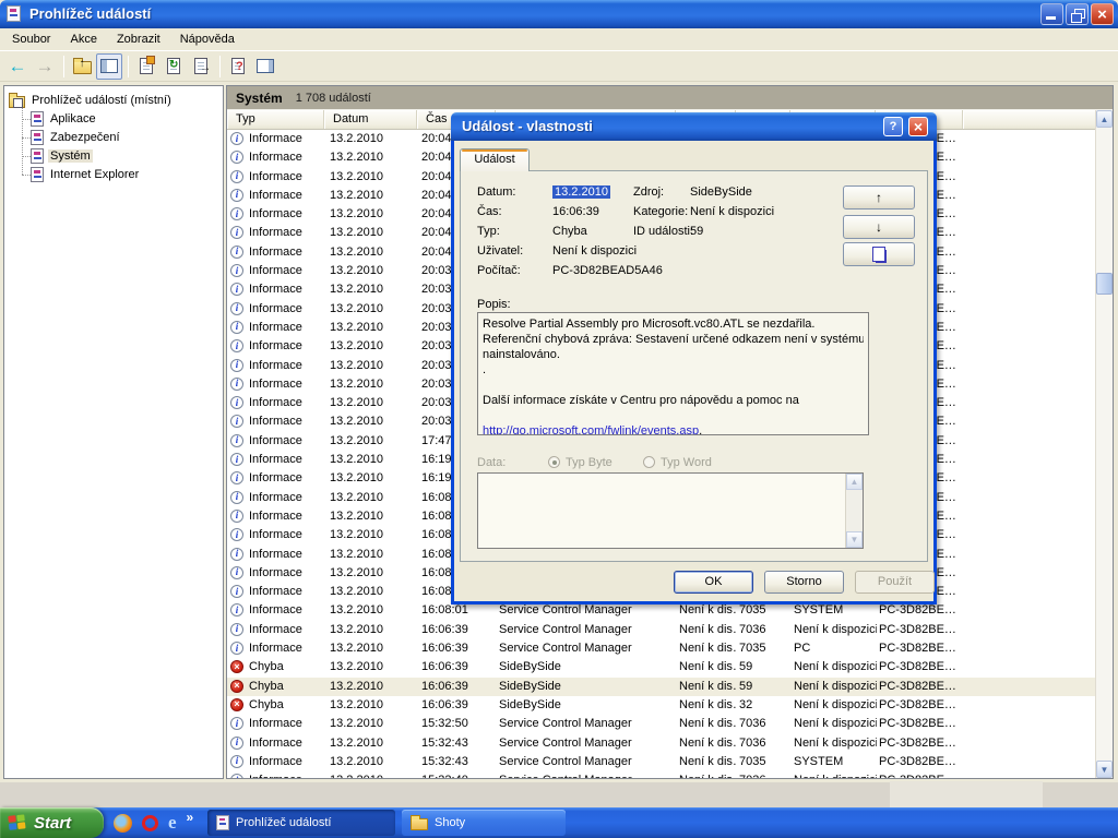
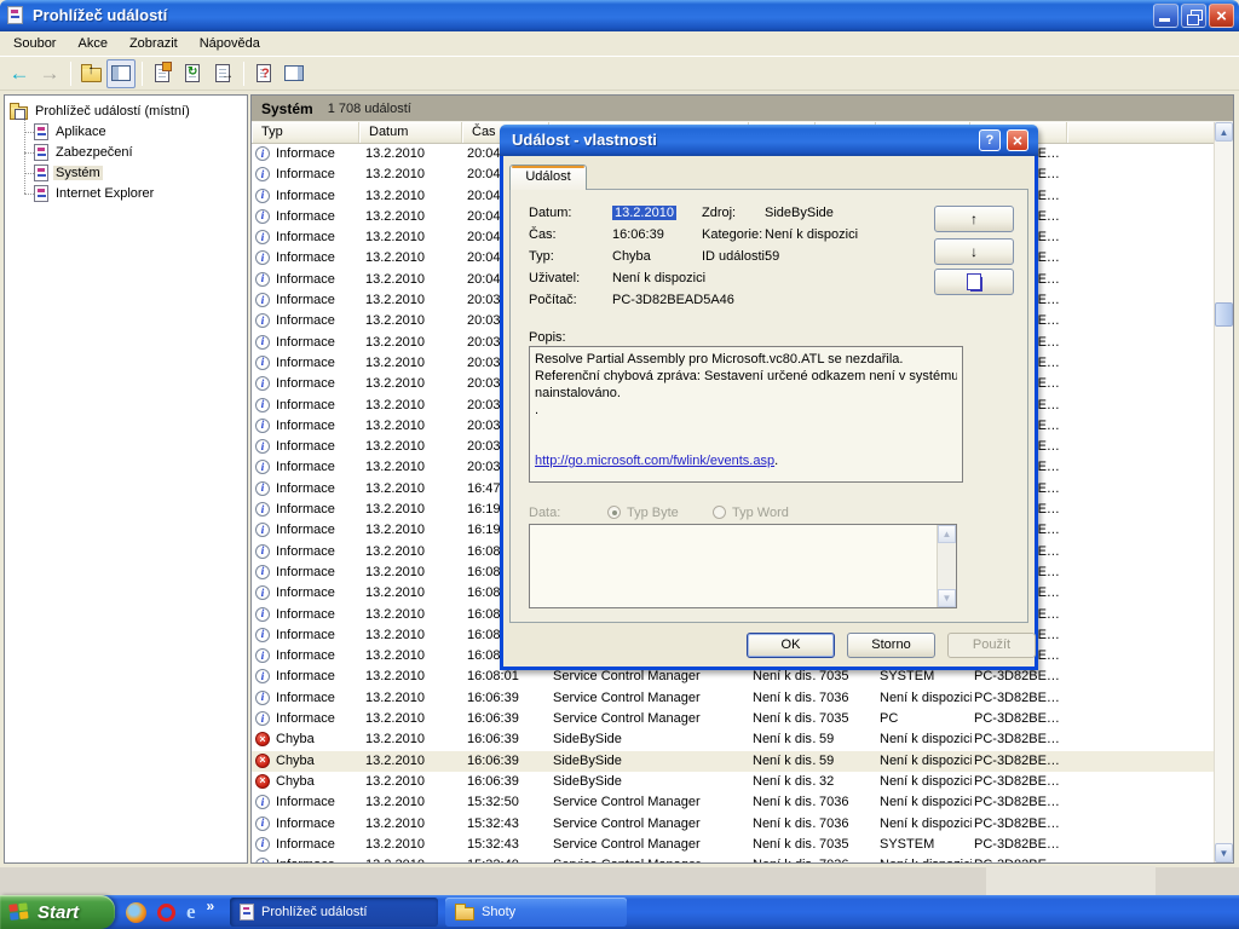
  Prohlížeč událostí
  Soubor
  Akce
  Zobrazit
  Nápověda
  Prohlížeč událostí (místní)
  Aplikace
  Zabezpečení
  Systém
  Internet Explorer
  Systém
  1 708 událostí
  Typ
  Datum
  Čas
  i
  Informace
  13.2.2010
  20:04
  i
  Informace
  13.2.2010
  20:04
  i
  Informace
  13.2.2010
  20:04
  i
  Informace
  13.2.2010
  20:04
  i
  Informace
  13.2.2010
  20:04
  i
  Informace
  13.2.2010
  20:04
  i
  Informace
  13.2.2010
  20:04
  i
  Informace
  13.2.2010
  20:03
  i
  Informace
  13.2.2010
  20:03
  i
  Informace
  13.2.2010
  20:03
  i
  Informace
  13.2.2010
  20:03
  i
  Informace
  13.2.2010
  20:03
  i
  Informace
  13.2.2010
  20:03
  i
  Informace
  13.2.2010
  20:03
  i
  Informace
  13.2.2010
  20:03
  i
  Informace
  13.2.2010
  20:03
  i
  Informace
  13.2.2010
- 17:47
+ 16:47
  i
  Informace
  13.2.2010
  16:19
  i
  Informace
  13.2.2010
  16:19
  i
  Informace
  13.2.2010
  16:08
  i
  Informace
  13.2.2010
  16:08
  i
  Informace
  13.2.2010
  16:08
  i
  Informace
  13.2.2010
  16:08
  i
  Informace
  13.2.2010
  16:08
  i
  Informace
  13.2.2010
  16:08
  i
  Informace
  13.2.2010
  16:08:01
  Service Control Manager
  Není k dis
  7035
  SYSTEM
  PC-3D82BE…
  i
  Informace
  13.2.2010
  16:06:39
  Service Control Manager
  Není k dis
  7036
  Není k dispozici
  PC-3D82BE…
  i
  Informace
  13.2.2010
  16:06:39
  Service Control Manager
  Není k dis
  7035
  PC
  PC-3D82BE…
  ×
  Chyba
  13.2.2010
  16:06:39
  SideBySide
  Není k dis
  59
  Není k dispozici
  PC-3D82BE…
  ×
  Chyba
  13.2.2010
  16:06:39
  SideBySide
  Není k dis
  59
  Není k dispozici
  PC-3D82BE…
  ×
  Chyba
  13.2.2010
  16:06:39
  SideBySide
  Není k dis
  32
  Není k dispozici
  PC-3D82BE…
  i
  Informace
  13.2.2010
  15:32:50
  Service Control Manager
  Není k dis
  7036
  Není k dispozici
  PC-3D82BE…
  i
  Informace
  13.2.2010
  15:32:43
  Service Control Manager
  Není k dis
  7036
  Není k dispozici
  PC-3D82BE…
  i
  Informace
  13.2.2010
  15:32:43
  Service Control Manager
  Není k dis
  7035
  SYSTEM
  PC-3D82BE…
  Událost - vlastnosti
  Událost
  Datum:
  13.2.2010
  Zdroj:
  SideBySide
  Čas:
  16:06:39
  Kategorie:
  Není k dispozici
  Typ:
  Chyba
  ID události:
  59
  Uživatel:
  Není k dispozici
  Počítač:
  PC-3D82BEAD5A46
  ↑
  ↓
  Popis:
  Resolve Partial Assembly pro Microsoft.vc80.ATL se nezdařila.
  Referenční chybová zpráva: Sestavení určené odkazem není v systému
  nainstalováno.
  .
- Další informace získáte v Centru pro nápovědu a pomoc na
  http://go.microsoft.com/fwlink/events.asp.
  Data:
  Typ Byte
  Typ Word
  OK
  Storno
  Použít
  Start
  e
  »
  Prohlížeč událostí
  Shoty
